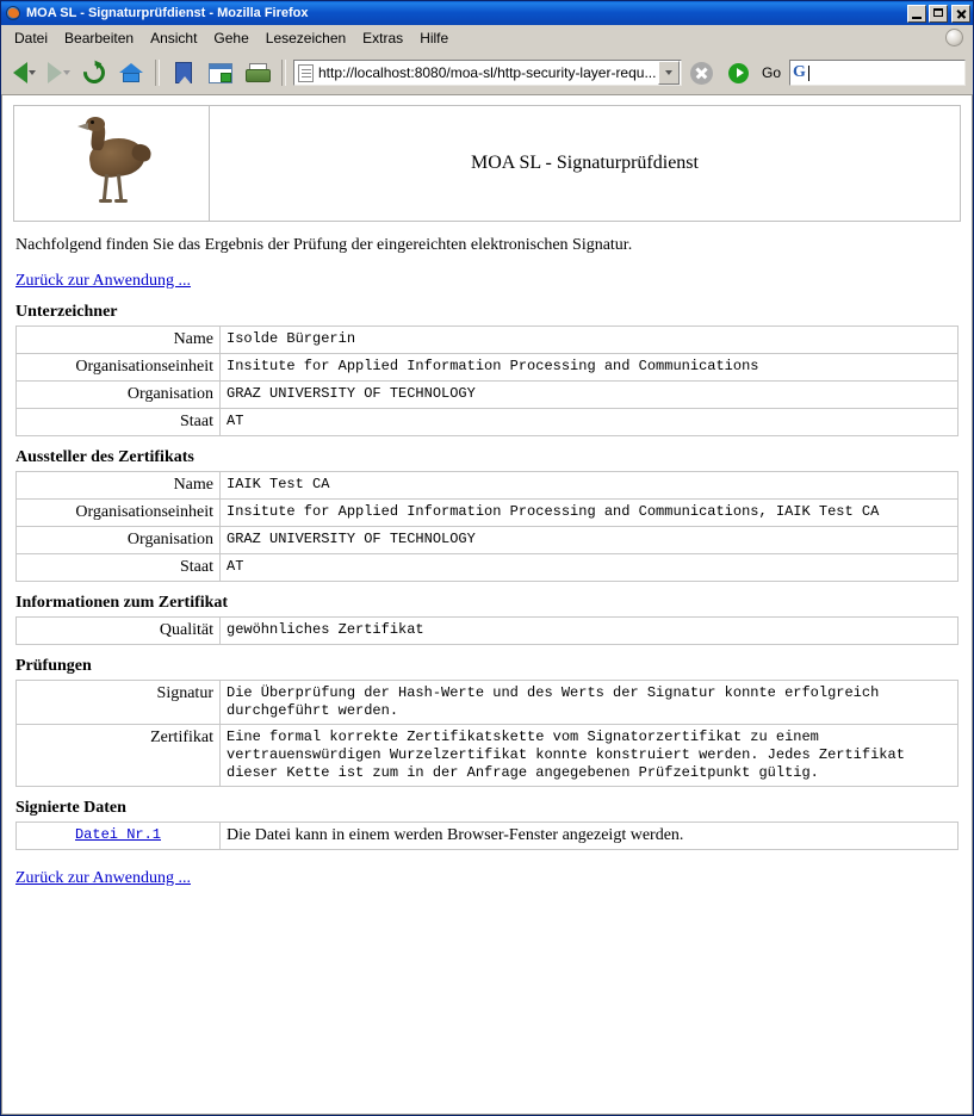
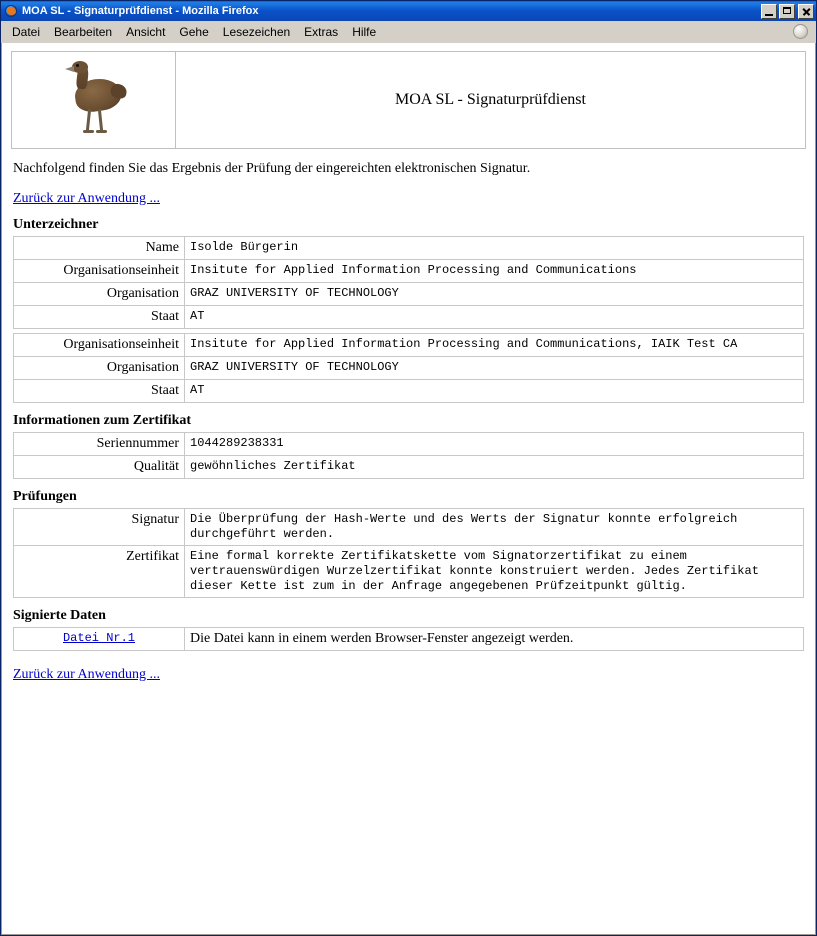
  MOA SL - Signaturprüfdienst - Mozilla Firefox
  Datei
  Bearbeiten
  Ansicht
  Gehe
  Lesezeichen
  Extras
  Hilfe
- http://localhost:8080/moa-sl/http-security-layer-requ...
- Go
- G
  	MOA SL - Signaturprüfdienst
  Nachfolgend finden Sie das Ergebnis der Prüfung der eingereichten elektronischen Signatur.
  Zurück zur Anwendung ...
  Unterzeichner
  Name	Isolde Bürgerin
  Organisationseinheit	Insitute for Applied Information Processing and Communications
  Organisation	GRAZ UNIVERSITY OF TECHNOLOGY
  Staat	AT
- Aussteller des Zertifikats
- Name	IAIK Test CA
  Organisationseinheit	Insitute for Applied Information Processing and Communications, IAIK Test CA
  Organisation	GRAZ UNIVERSITY OF TECHNOLOGY
  Staat	AT
  Informationen zum Zertifikat
+ Seriennummer	1044289238331
  Qualität	gewöhnliches Zertifikat
  Prüfungen
  Signatur	Die Überprüfung der Hash-Werte und des Werts der Signatur konnte erfolgreich durchgeführt werden.
  Zertifikat	Eine formal korrekte Zertifikatskette vom Signatorzertifikat zu einem vertrauenswürdigen Wurzelzertifikat konnte konstruiert werden. Jedes Zertifikat dieser Kette ist zum in der Anfrage angegebenen Prüfzeitpunkt gültig.
  Signierte Daten
  Datei Nr.1	Die Datei kann in einem werden Browser-Fenster angezeigt werden.
  Zurück zur Anwendung ...
